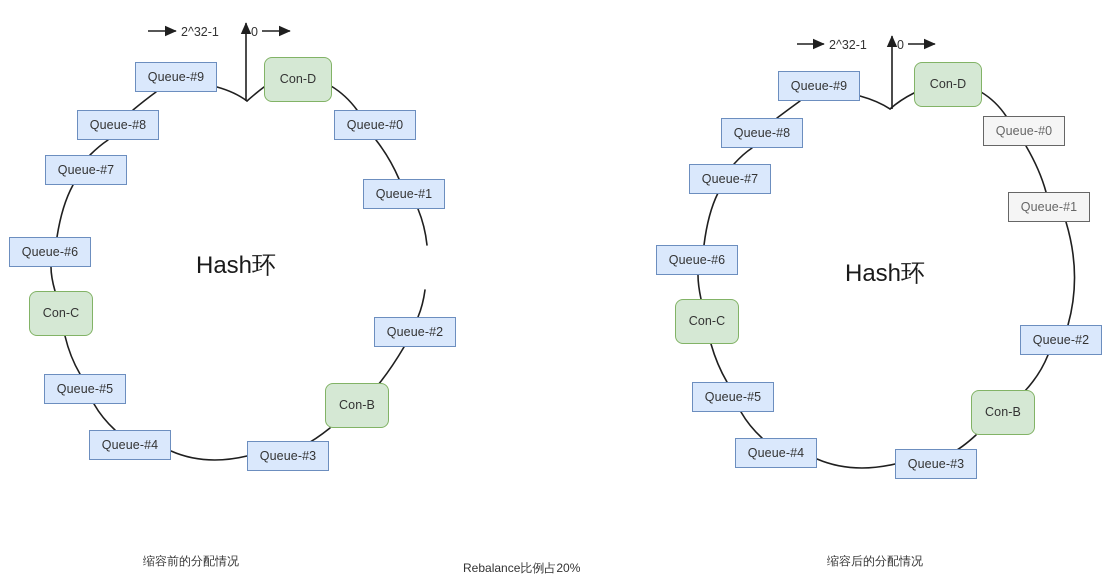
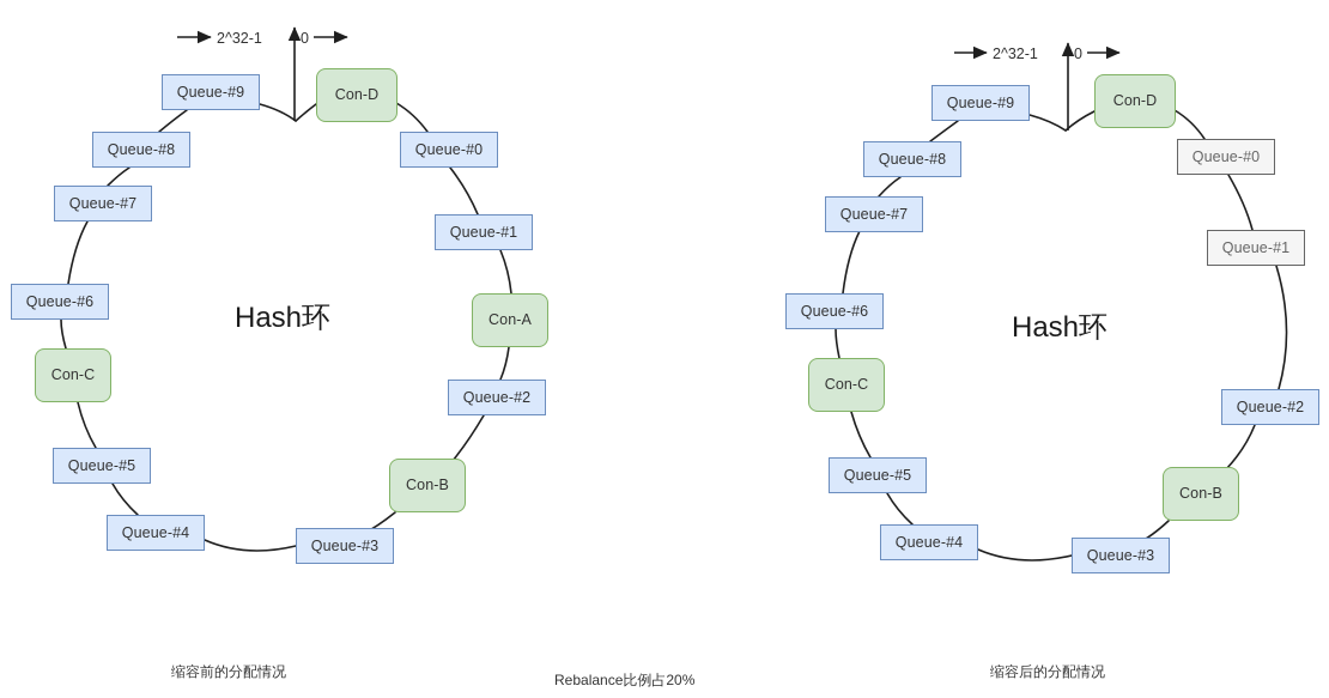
  2^32-1
  0
  2^32-1
  0
  Hash环
  Hash环
  Con-D
  Queue-#0
  Queue-#1
+ Con-A
  Queue-#2
  Con-B
  Queue-#3
  Queue-#4
  Queue-#5
  Con-C
  Queue-#6
  Queue-#7
  Queue-#8
  Queue-#9
  Con-D
  Queue-#0
  Queue-#1
  Queue-#2
  Con-B
  Queue-#3
  Queue-#4
  Queue-#5
  Con-C
  Queue-#6
  Queue-#7
  Queue-#8
  Queue-#9
  缩容前的分配情况
  Rebalance比例占20%
  缩容后的分配情况
